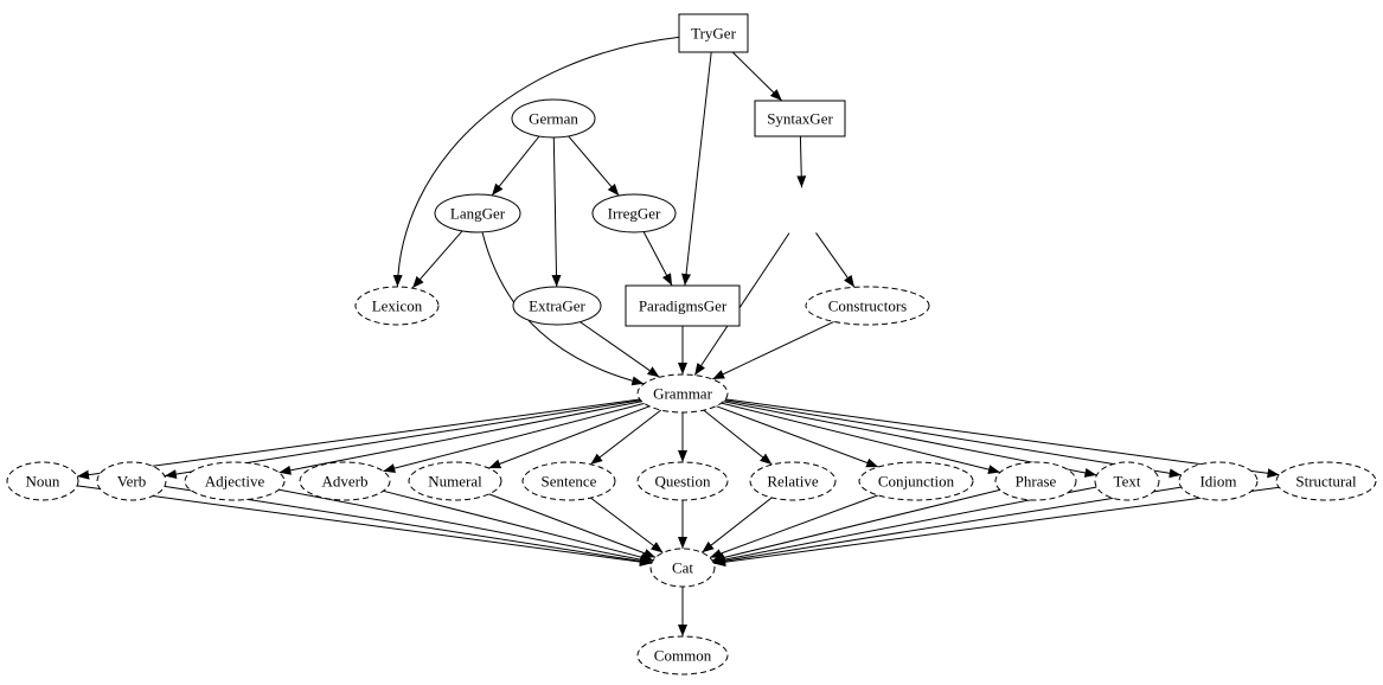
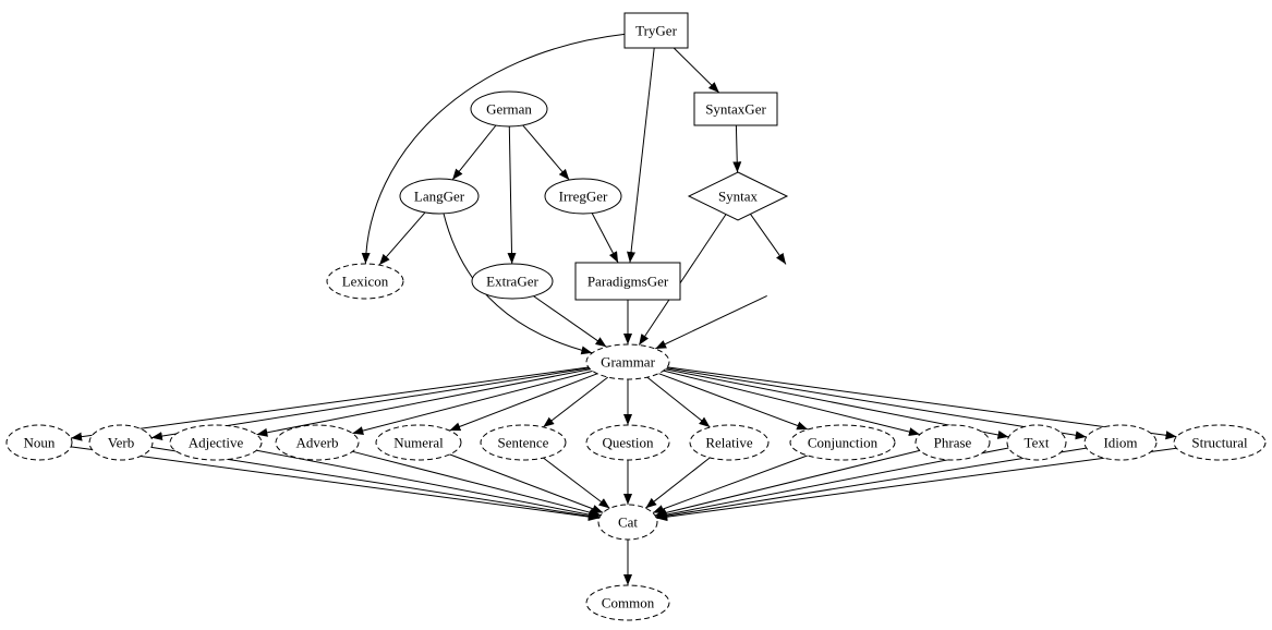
  TryGer
  German
  SyntaxGer
  LangGer
  IrregGer
+ Syntax
  Lexicon
  ExtraGer
  ParadigmsGer
- Constructors
  Grammar
  Noun
  Verb
  Adjective
  Adverb
  Numeral
  Sentence
  Question
  Relative
  Conjunction
  Phrase
  Text
  Idiom
  Structural
  Cat
  Common
